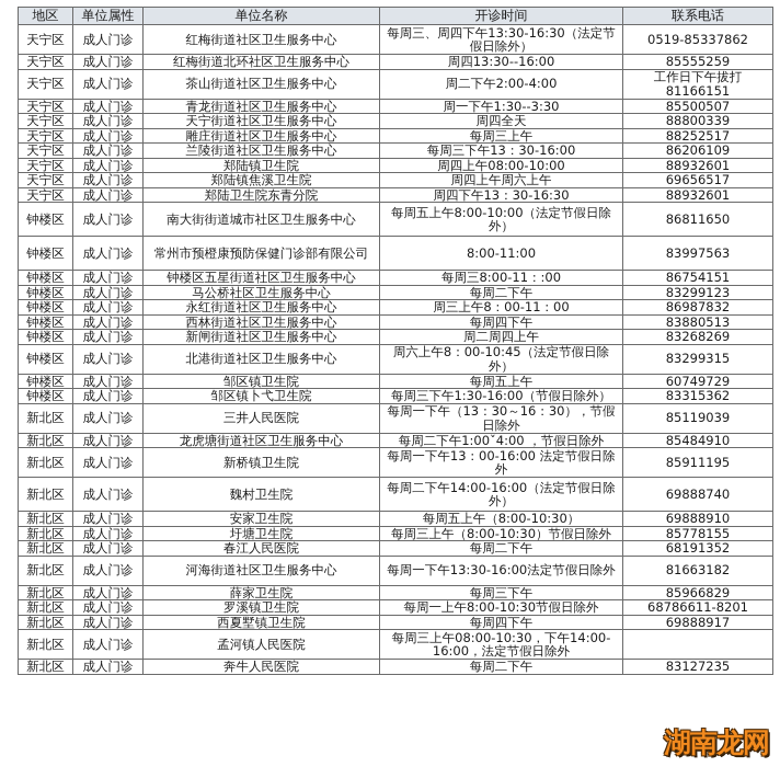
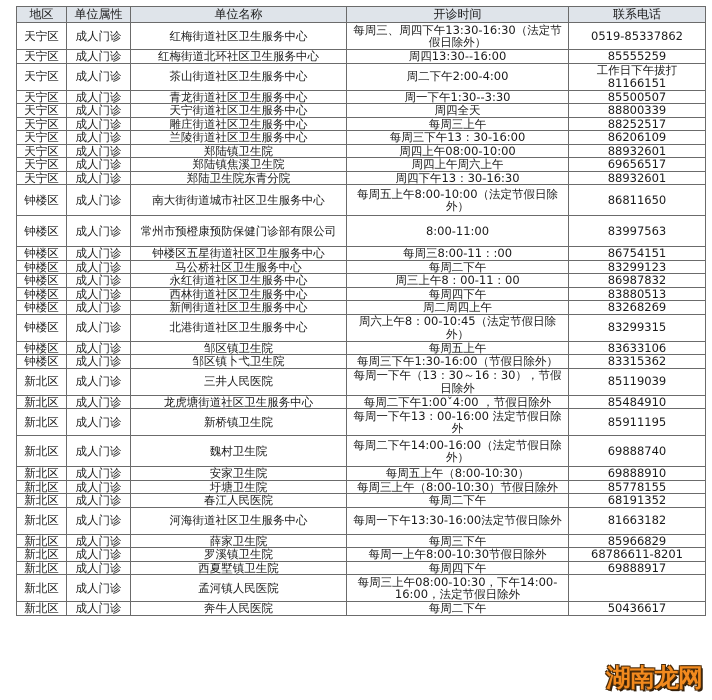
  地区	单位属性	单位名称	开诊时间	联系电话
  天宁区	成人门诊	红梅街道社区卫生服务中心	每周三、周四下午13:30-16:30（法定节假日除外）	0519-85337862
  天宁区	成人门诊	红梅街道北环社区卫生服务中心	周四13:30--16:00	85555259
  天宁区	成人门诊	茶山街道社区卫生服务中心	周二下午2:00-4:00	工作日下午拔打81166151
  天宁区	成人门诊	青龙街道社区卫生服务中心	周一下午1:30--3:30	85500507
  天宁区	成人门诊	天宁街道社区卫生服务中心	周四全天	88800339
  天宁区	成人门诊	雕庄街道社区卫生服务中心	每周三上午	88252517
  天宁区	成人门诊	兰陵街道社区卫生服务中心	每周三下午13：30-16:00	86206109
  天宁区	成人门诊	郑陆镇卫生院	周四上午08:00-10:00	88932601
  天宁区	成人门诊	郑陆镇焦溪卫生院	周四上午周六上午	69656517
  天宁区	成人门诊	郑陆卫生院东青分院	周四下午13：30-16:30	88932601
  钟楼区	成人门诊	南大街街道城市社区卫生服务中心	每周五上午8:00-10:00（法定节假日除外）	86811650
  钟楼区	成人门诊	常州市预橙康预防保健门诊部有限公司	8:00-11:00	83997563
  钟楼区	成人门诊	钟楼区五星街道社区卫生服务中心	每周三8:00-11：:00	86754151
  钟楼区	成人门诊	马公桥社区卫生服务中心	每周二下午	83299123
  钟楼区	成人门诊	永红街道社区卫生服务中心	周三上午8：00-11：00	86987832
  钟楼区	成人门诊	西林街道社区卫生服务中心	每周四下午	83880513
  钟楼区	成人门诊	新闸街道社区卫生服务中心	周二周四上午	83268269
  钟楼区	成人门诊	北港街道社区卫生服务中心	周六上午8：00-10:45（法定节假日除外）	83299315
- 钟楼区	成人门诊	邹区镇卫生院	每周五上午	60749729
+ 钟楼区	成人门诊	邹区镇卫生院	每周五上午	83633106
  钟楼区	成人门诊	邹区镇卜弋卫生院	每周三下午1:30-16:00（节假日除外）	83315362
  新北区	成人门诊	三井人民医院	每周一下午（13：30～16：30），节假日除外	85119039
  新北区	成人门诊	龙虎塘街道社区卫生服务中心	每周二下午1:00ˇ4:00 ，节假日除外	85484910
  新北区	成人门诊	新桥镇卫生院	每周一下午13：00-16:00 法定节假日除外	85911195
  新北区	成人门诊	魏村卫生院	每周二下午14:00-16:00（法定节假日除外）	69888740
  新北区	成人门诊	安家卫生院	每周五上午（8:00-10:30）	69888910
  新北区	成人门诊	圩塘卫生院	每周三上午（8:00-10:30）节假日除外	85778155
  新北区	成人门诊	春江人民医院	每周二下午	68191352
  新北区	成人门诊	河海街道社区卫生服务中心	每周一下午13:30-16:00法定节假日除外	81663182
  新北区	成人门诊	薛家卫生院	每周三下午	85966829
  新北区	成人门诊	罗溪镇卫生院	每周一上午8:00-10:30节假日除外	68786611-8201
  新北区	成人门诊	西夏墅镇卫生院	每周四下午	69888917
  新北区	成人门诊	孟河镇人民医院	每周三上午08:00-10:30，下午14:00-16:00，法定节假日除外
- 新北区	成人门诊	奔牛人民医院	每周二下午	83127235
+ 新北区	成人门诊	奔牛人民医院	每周二下午	50436617
  湖南龙网
